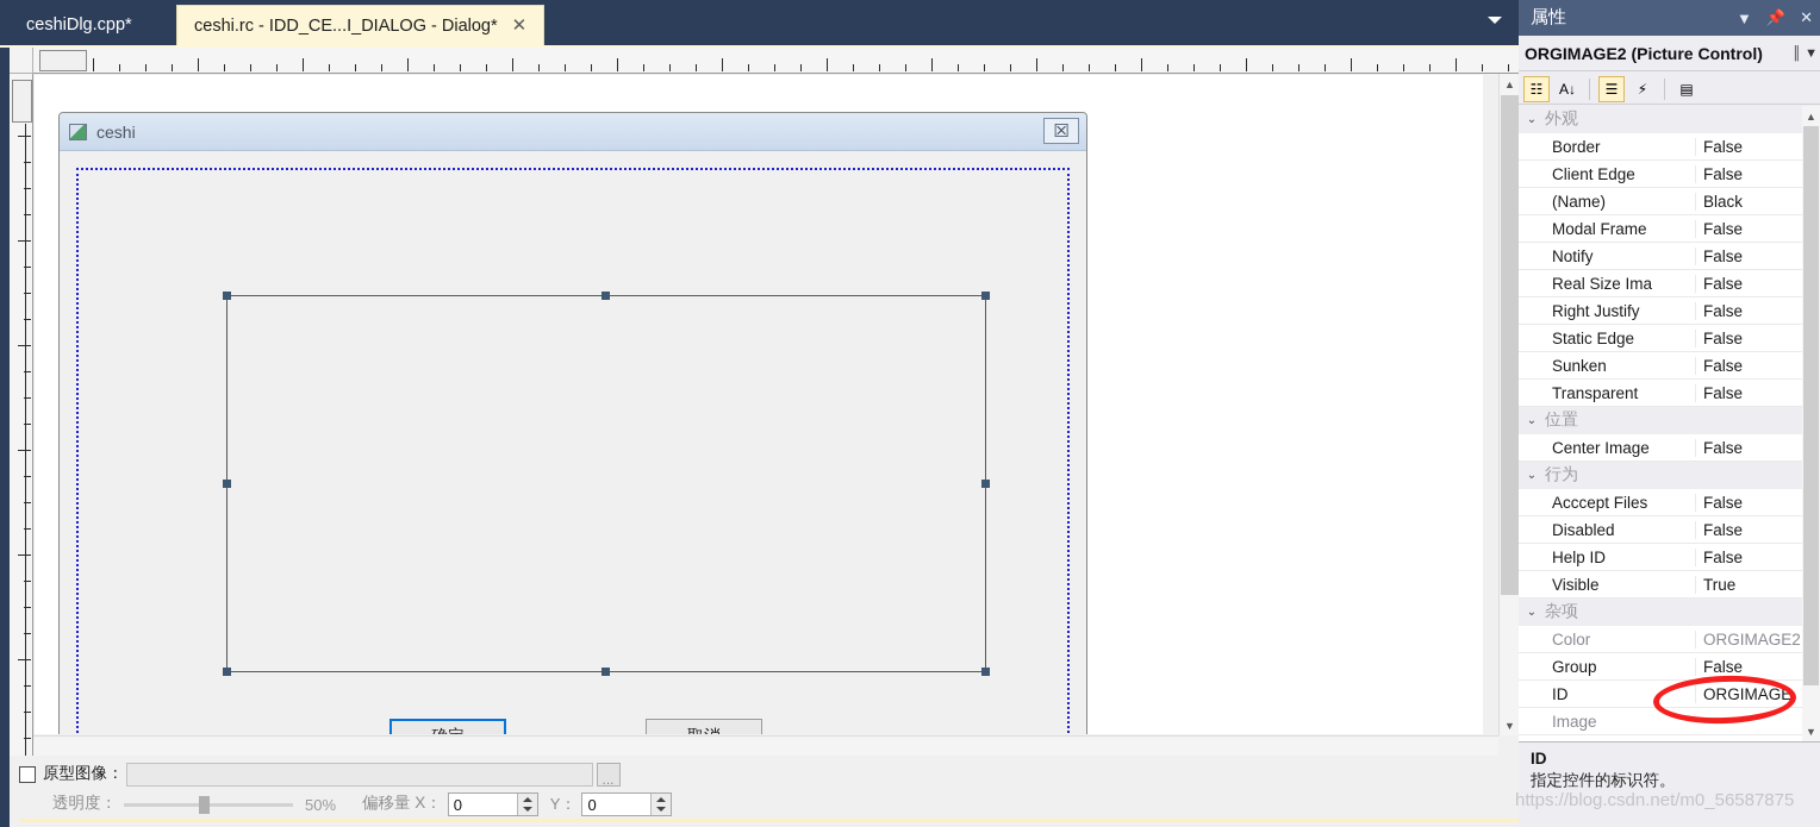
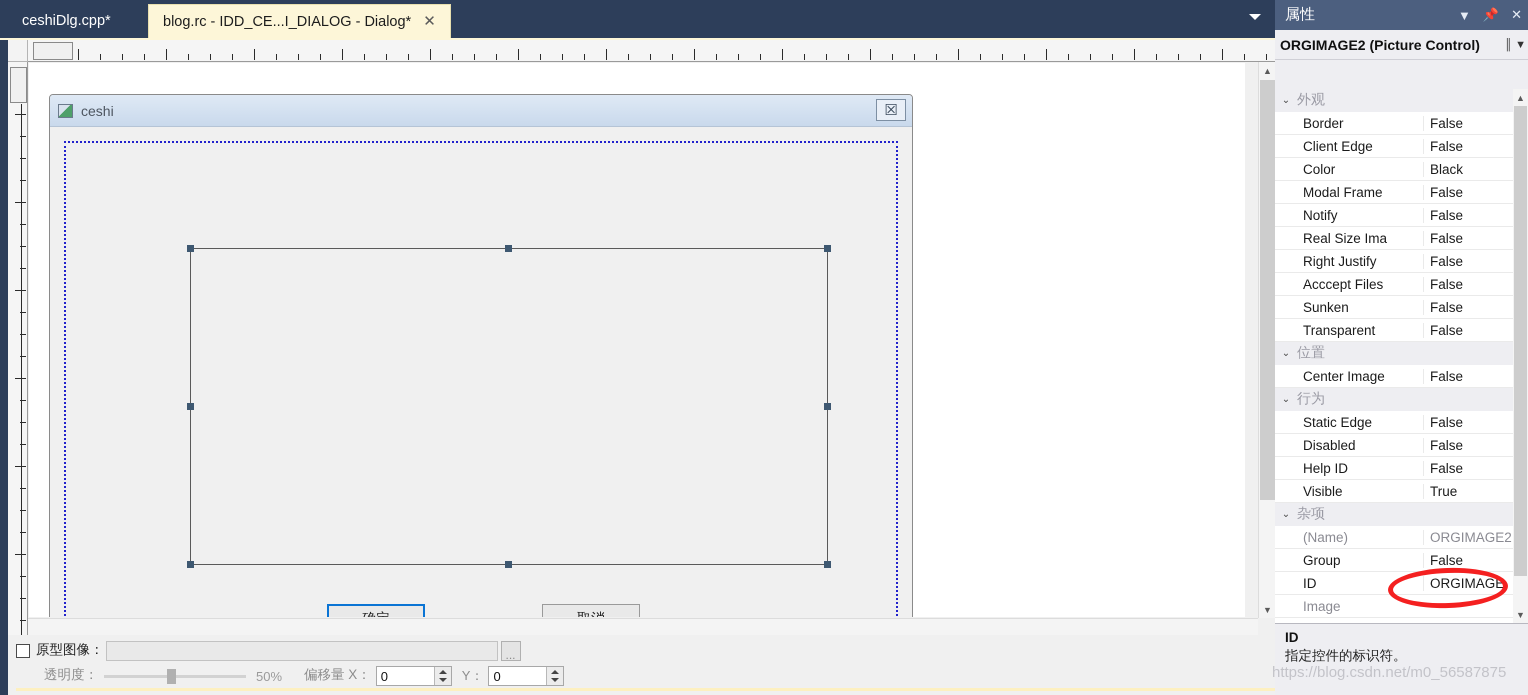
  ceshiDlg.cpp*
- ceshi.rc - IDD_CE...I_DIALOG - Dialog*
+ blog.rc - IDD_CE...I_DIALOG - Dialog*
  ✕
  ceshi
  ☒
  ▲
  ▼
  原型图像：
  ...
  透明度：
  50%
  偏移量 X：
  0
  Y：
  0
  属性
  ▼
  📌
  ✕
  ORGIMAGE2 (Picture Control)
  ║
  ▼
- ☷
- A↓
- ☰
- ⚡
- ▤
  ⌄
  外观
  Border
  False
  Client Edge
  False
- (Name)
+ Color
  Black
  Modal Frame
  False
  Notify
  False
  Real Size Ima
  False
  Right Justify
  False
- Static Edge
+ Acccept Files
  False
  Sunken
  False
  Transparent
  False
  ⌄
  位置
  Center Image
  False
  ⌄
  行为
- Acccept Files
+ Static Edge
  False
  Disabled
  False
  Help ID
  False
  Visible
  True
  ⌄
  杂项
- Color
+ (Name)
  ORGIMAGE2
  Group
  False
  ID
  ORGIMAGE
  Image
  ▲
  ▼
  ID
  指定控件的标识符。
  https://blog.csdn.net/m0_56587875
